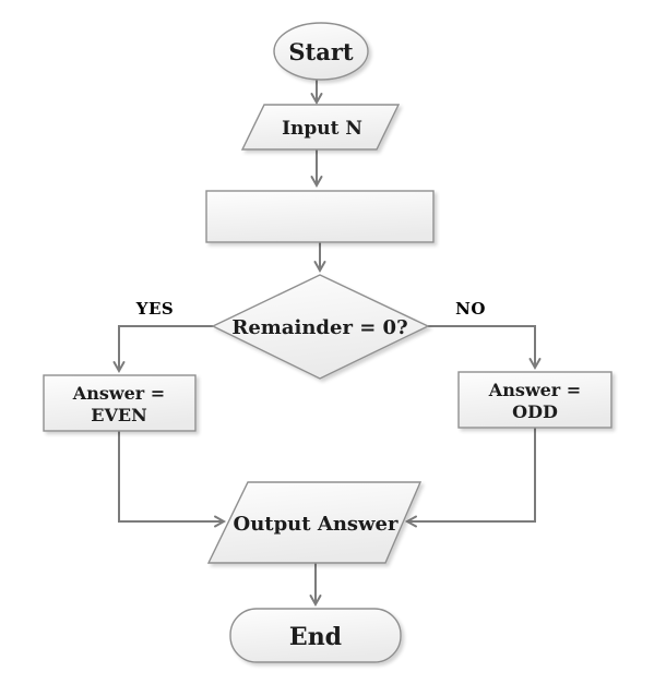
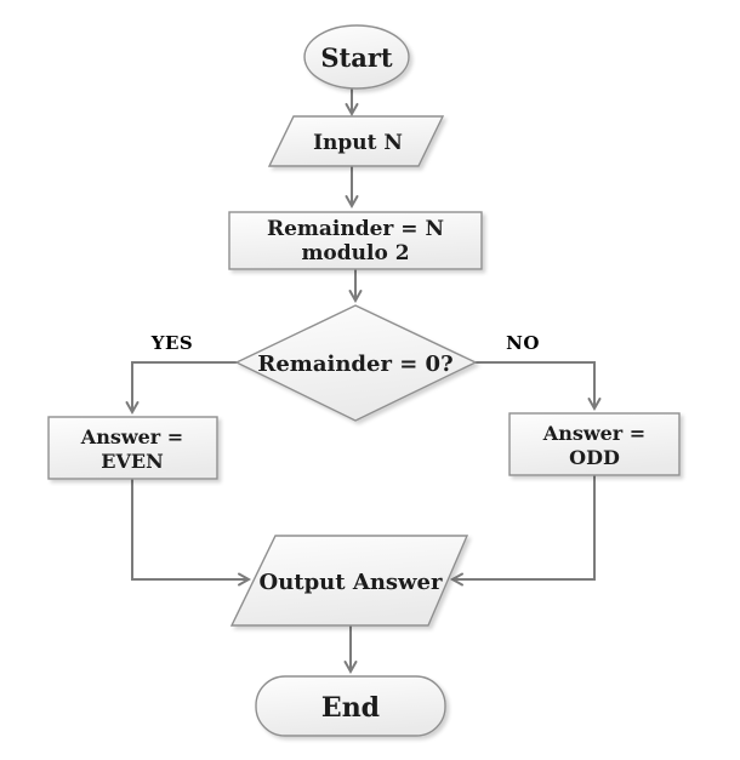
  Start
  Input N
+ Remainder = N
+ modulo 2
  Remainder = 0?
  Answer =
  EVEN
  Answer =
  ODD
  Output Answer
  End
  YES
  NO
